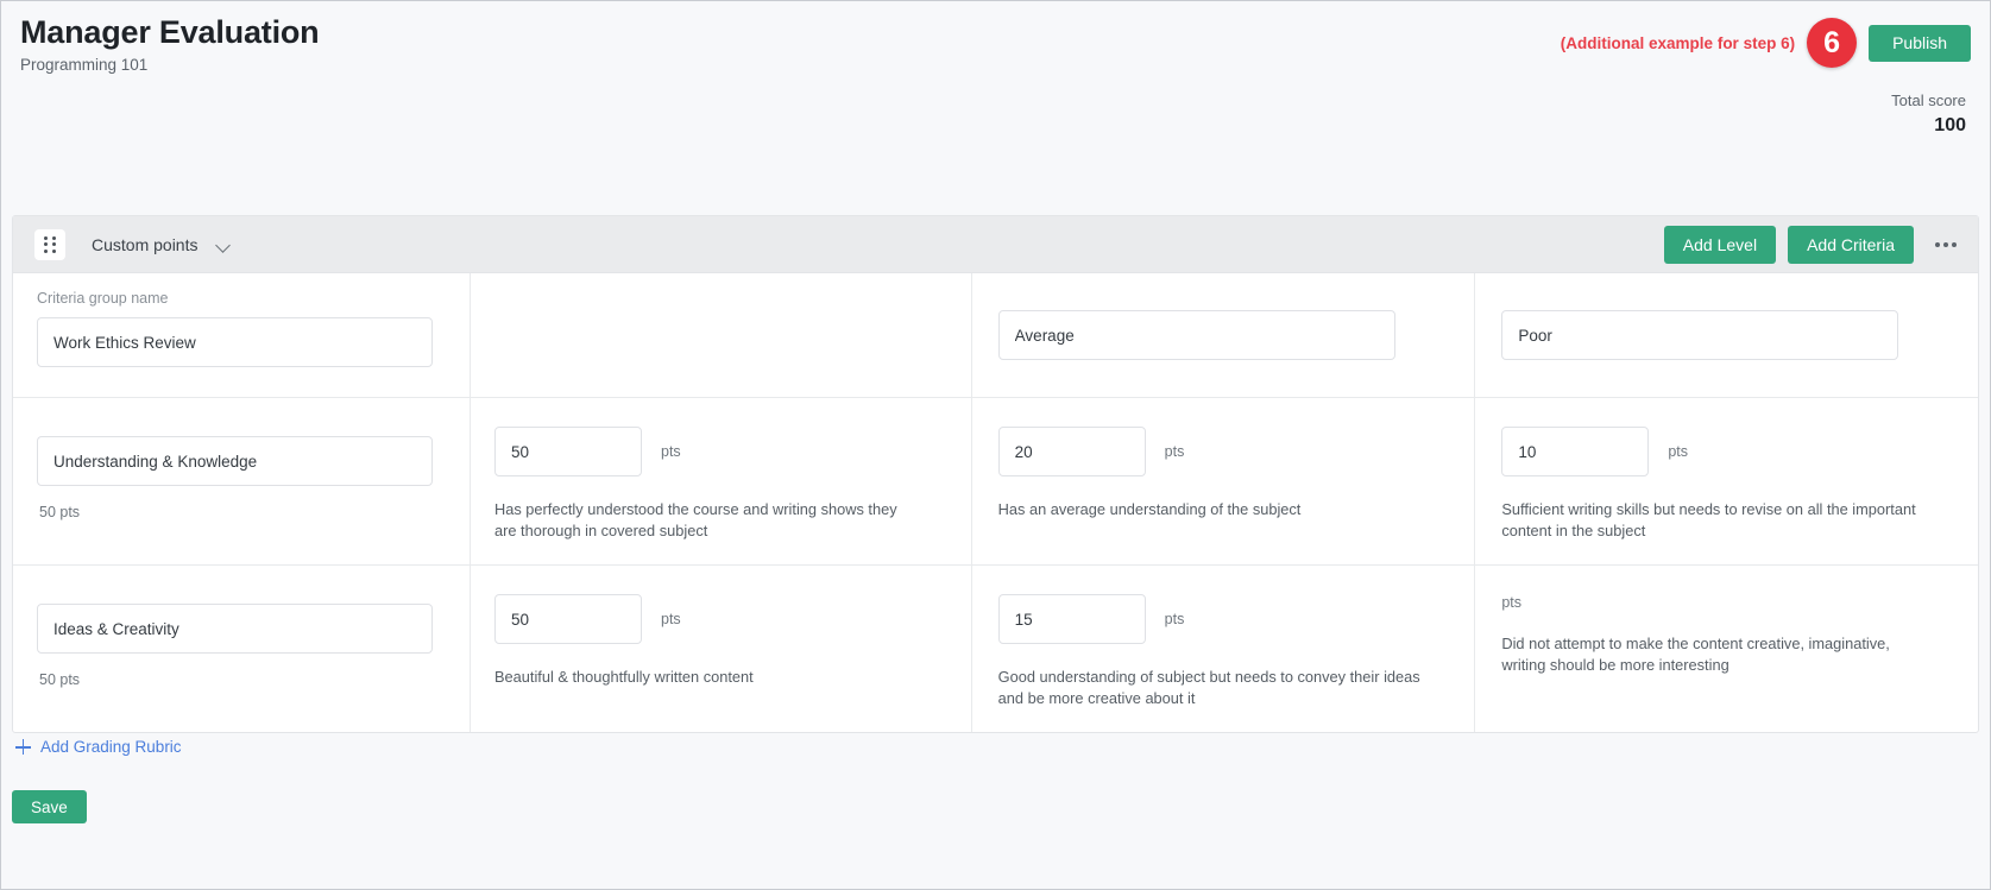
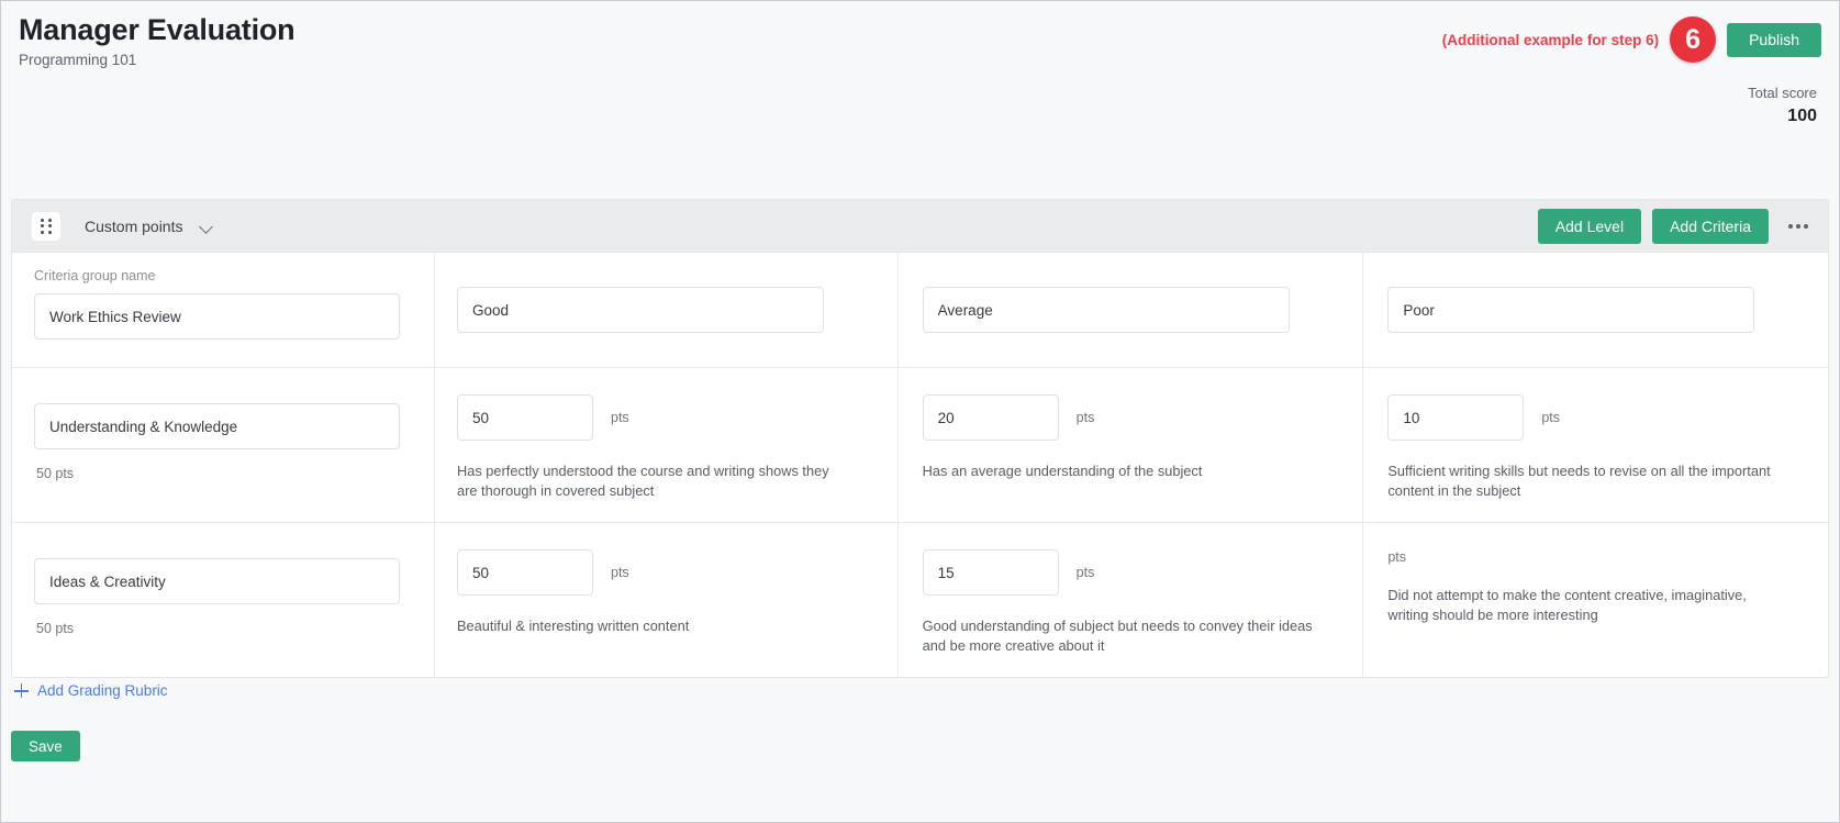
  Manager Evaluation
  Programming 101
  (Additional example for step 6)
  6
  Publish
  Total score
  100
  Custom points
  Add Level
  Add Criteria
  Criteria group name
  Work Ethics Review
+ Good
  Average
  Poor
  Understanding & Knowledge
  50 pts
  50
  pts
  Has perfectly understood the course and writing shows they are thorough in covered subject
  20
  pts
  Has an average understanding of the subject
  10
  pts
  Sufficient writing skills but needs to revise on all the important content in the subject
  Ideas & Creativity
  50 pts
  50
  pts
- Beautiful & thoughtfully written content
+ Beautiful & interesting written content
  15
  pts
  Good understanding of subject but needs to convey their ideas and be more creative about it
  pts
  Did not attempt to make the content creative, imaginative, writing should be more interesting
  Add Grading Rubric
  Save
